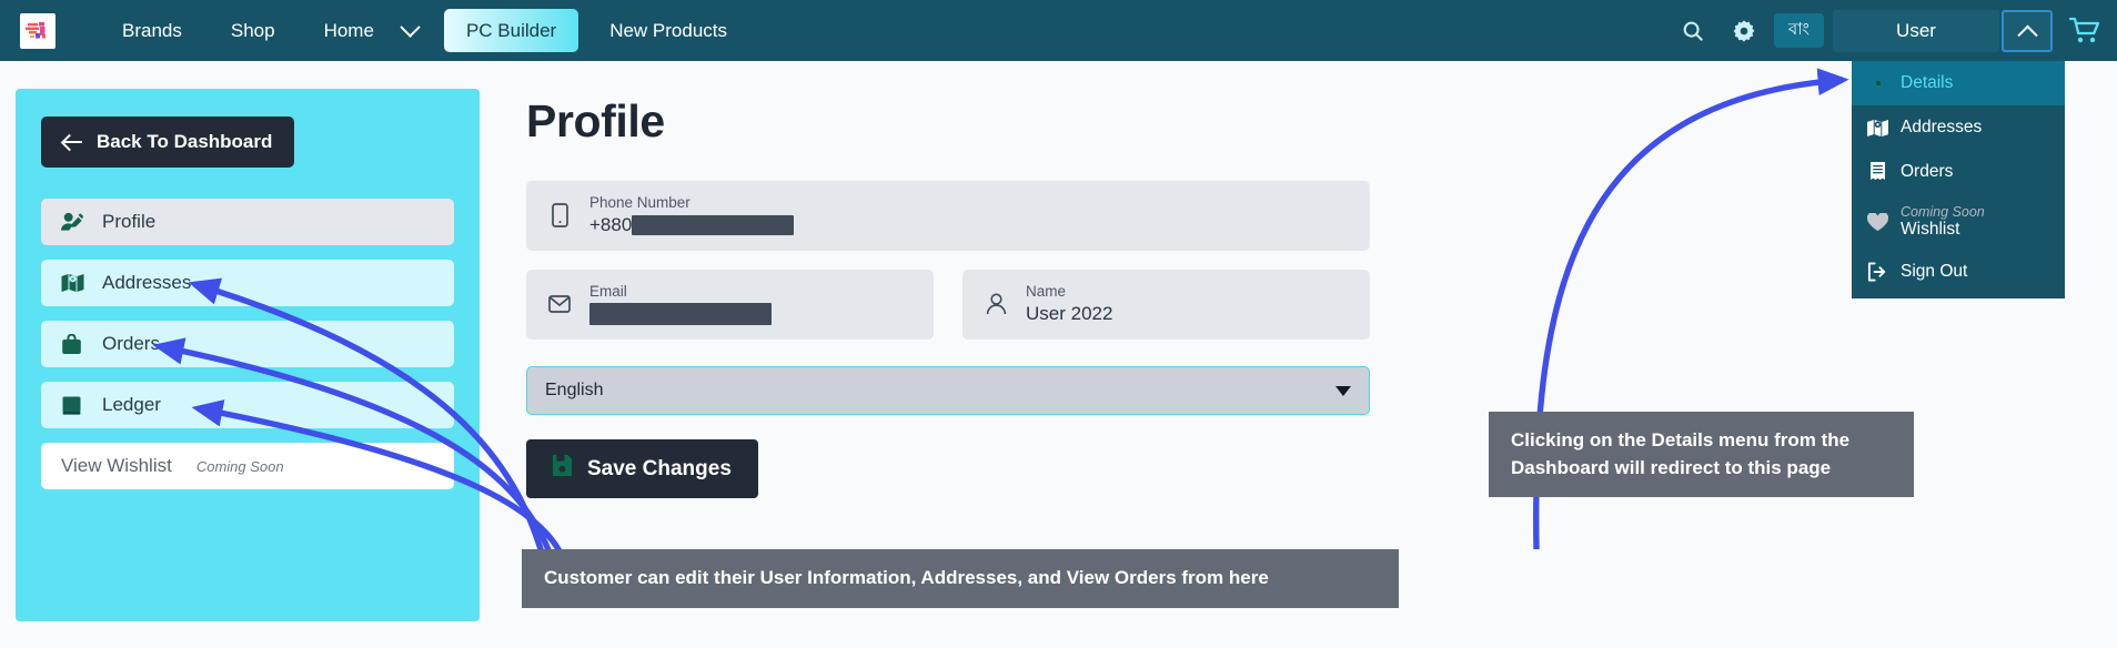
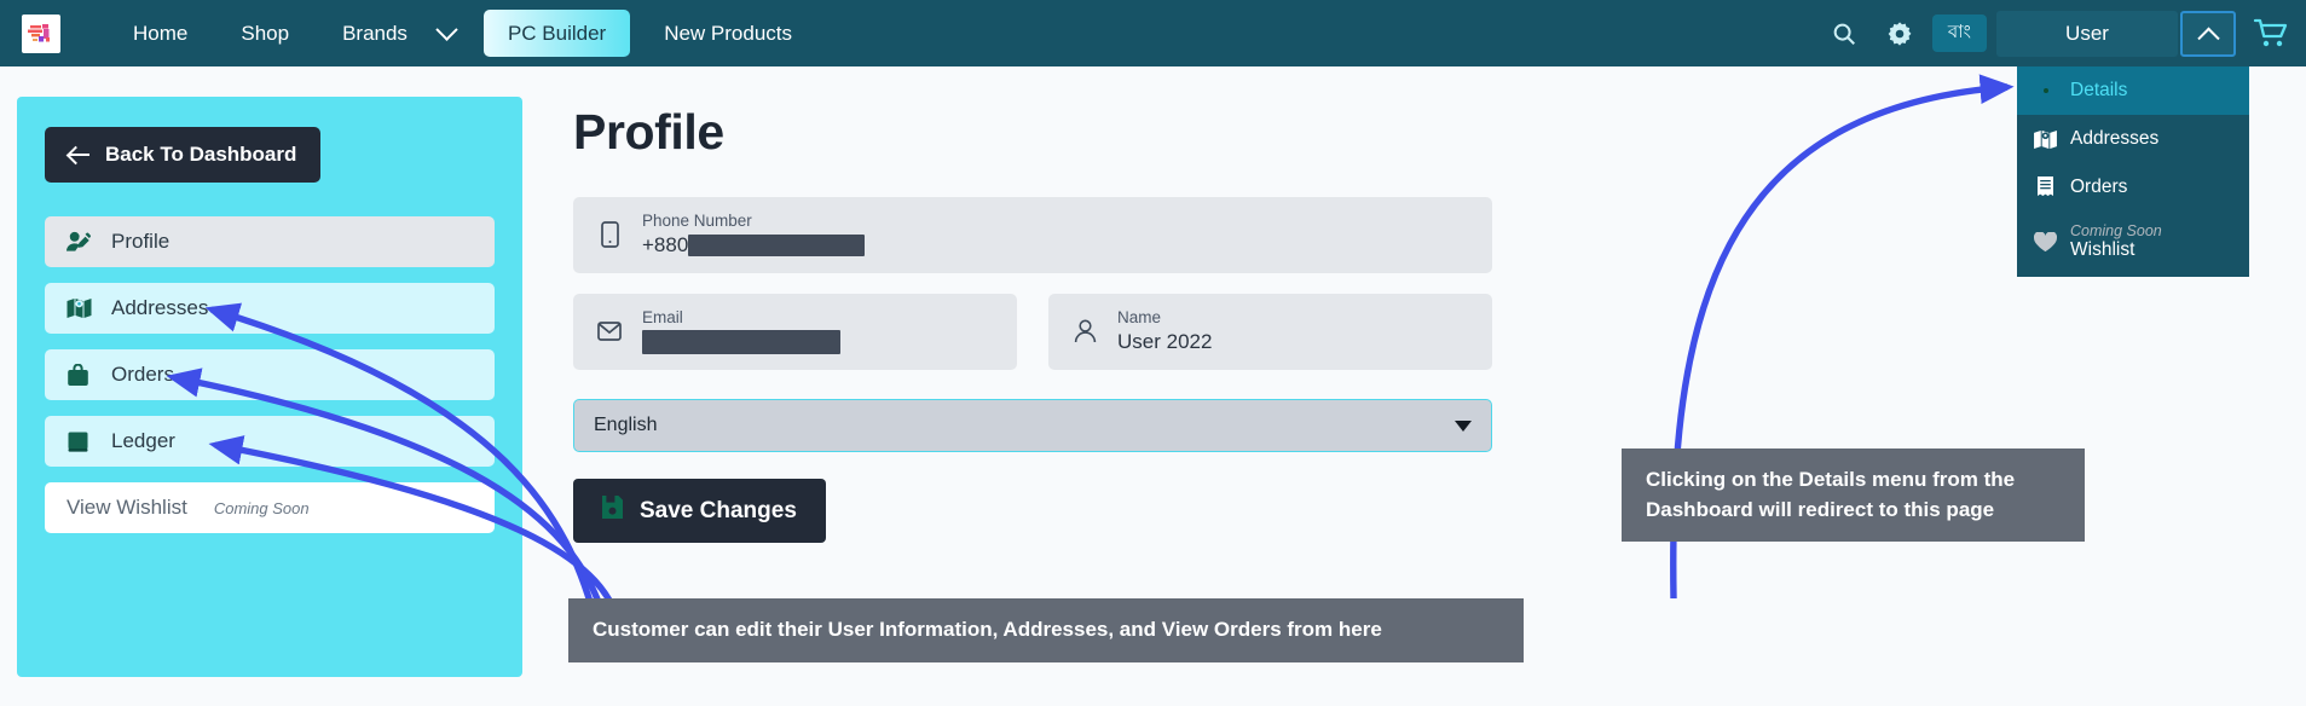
- Brands
+ Home
  Shop
- Home
+ Brands
  PC Builder
  New Products
  বাং
  User
  Details
  Addresses
  Orders
  Coming Soon
  Wishlist
- Sign Out
  Back To Dashboard
  Profile
  Addresses
  Orders
  Ledger
  View Wishlist
  Coming Soon
  Profile
  Phone Number
  +880
  Email
  Name
  User 2022
  English
  Save Changes
  Customer can edit their User Information, Addresses, and View Orders from here
  Clicking on the Details menu from the Dashboard will redirect to this page
